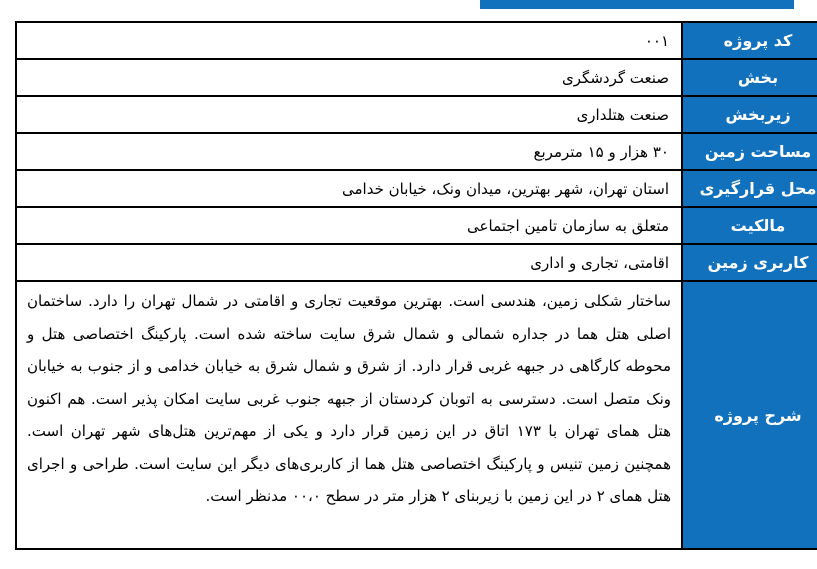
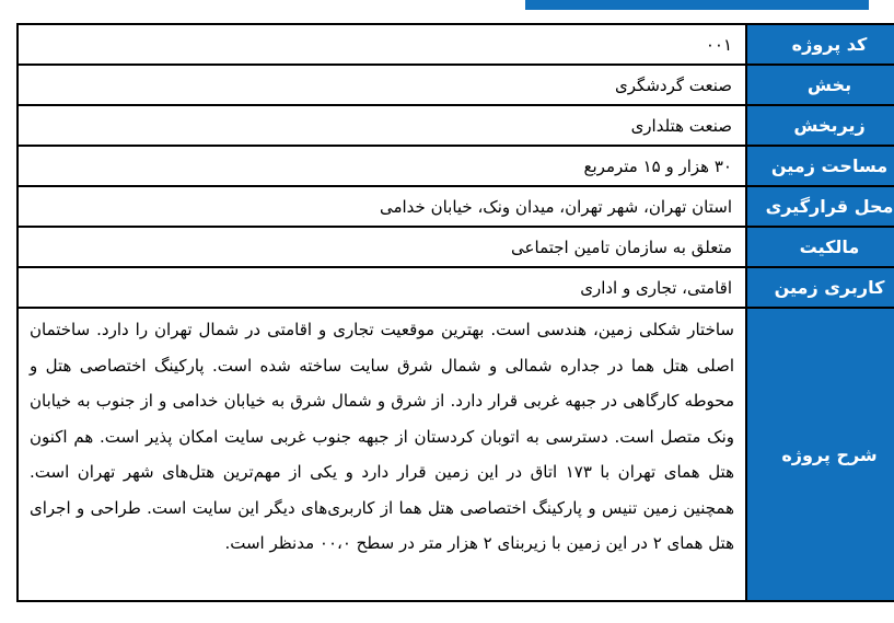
  کد پروژه	۰۰۱
  بخش	صنعت گردشگری
  زیربخش	صنعت هتلداری
  مساحت زمین	۳۰ هزار و ۱۵ مترمربع
- محل قرارگیری	استان تهران، شهر بهترین، میدان ونک، خیابان خدامی
+ محل قرارگیری	استان تهران، شهر تهران، میدان ونک، خیابان خدامی
  مالکیت	متعلق به سازمان تامین اجتماعی
  کاربری زمین	اقامتی، تجاری و اداری
  شرح پروژه	ساختار شکلی زمین، هندسی است. بهترین موقعیت تجاری و اقامتی در شمال تهران را دارد. ساختمان اصلی هتل هما در جداره شمالی و شمال شرق سایت ساخته شده است. پارکینگ اختصاصی هتل و محوطه کارگاهی در جبهه غربی قرار دارد. از شرق و شمال شرق به خیابان خدامی و از جنوب به خیابان ونک متصل است. دسترسی به اتوبان کردستان از جبهه جنوب غربی سایت امکان پذیر است. هم اکنون هتل همای تهران با ۱۷۳ اتاق در این زمین قرار دارد و یکی از مهم‌ترین هتل‌های شهر تهران است. همچنین زمین تنیس و پارکینگ اختصاصی هتل هما از کاربری‌های دیگر این سایت است. طراحی و اجرای هتل همای ۲ در این زمین با زیربنای ۲ هزار متر در سطح ۰۰،۰ مدنظر است.
